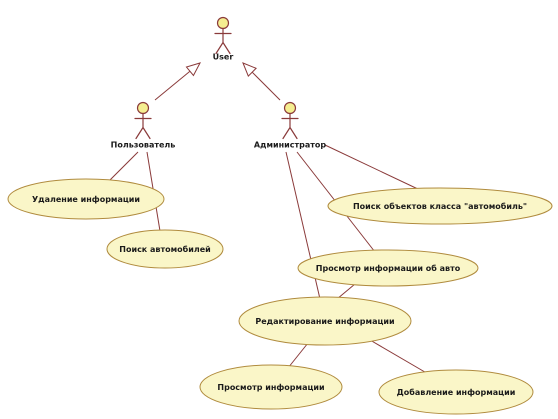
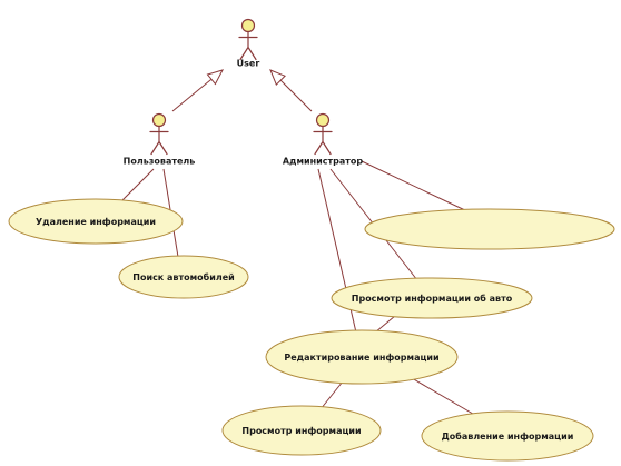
  Удаление информации
  Поиск автомобилей
- Поиск объектов класса "автомобиль"
  Просмотр информации об авто
  Редактирование информации
  Просмотр информации
  Добавление информации
  User
  Пользователь
  Администратор
